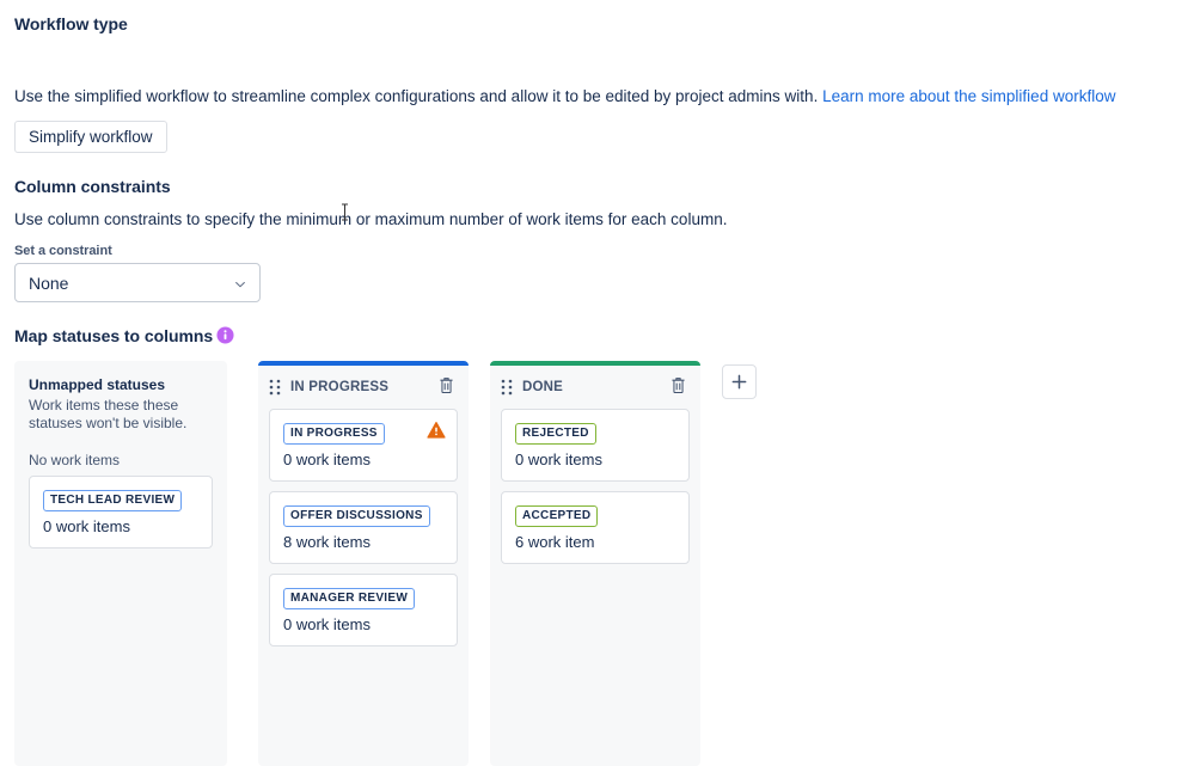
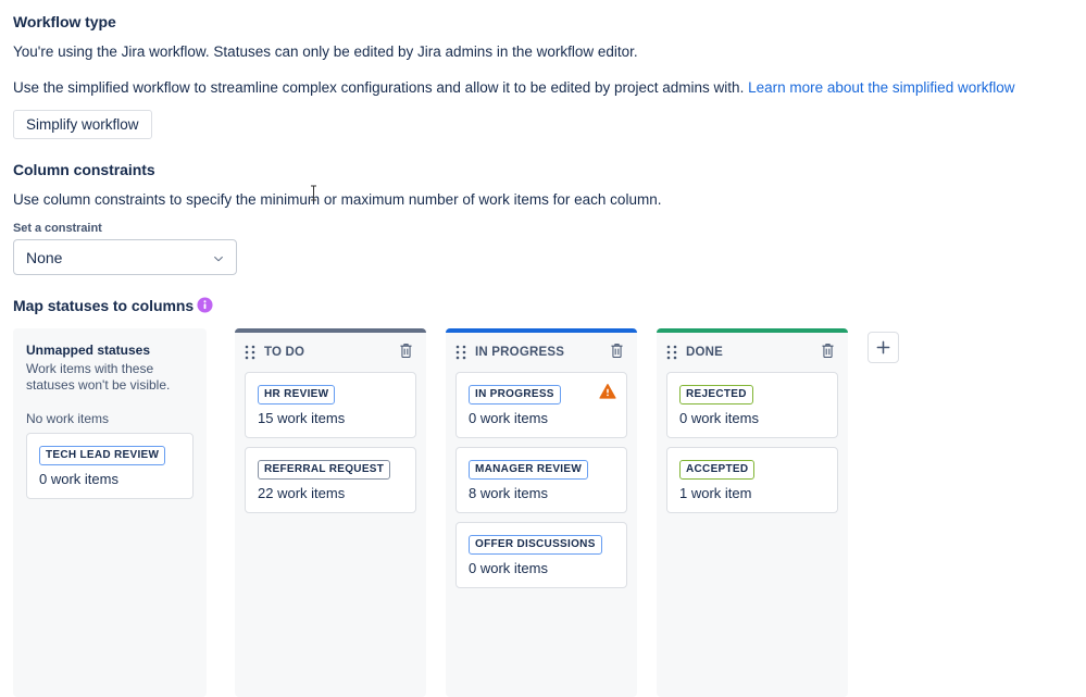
  Workflow type
+ You're using the Jira workflow. Statuses can only be edited by Jira admins in the workflow editor.
  Use the simplified workflow to streamline complex configurations and allow it to be edited by project admins with. Learn more about the simplified workflow
  Simplify workflow
  Column constraints
  Use column constraints to specify the minimu or maximum number of work items for each column.
  Set a constraint
  None
  Map statuses to columns
  Unmapped statuses
- Work items these these statuses won't be visible.
+ Work items with these statuses won't be visible.
  No work items
  TECH LEAD REVIEW
  0 work items
+ TO DO
+ HR REVIEW
+ 15 work items
+ REFERRAL REQUEST
+ 22 work items
  IN PROGRESS
  IN PROGRESS
  0 work items
- OFFER DISCUSSIONS
+ MANAGER REVIEW
  8 work items
- MANAGER REVIEW
+ OFFER DISCUSSIONS
  0 work items
  DONE
  REJECTED
  0 work items
  ACCEPTED
- 6 work item
+ 1 work item
